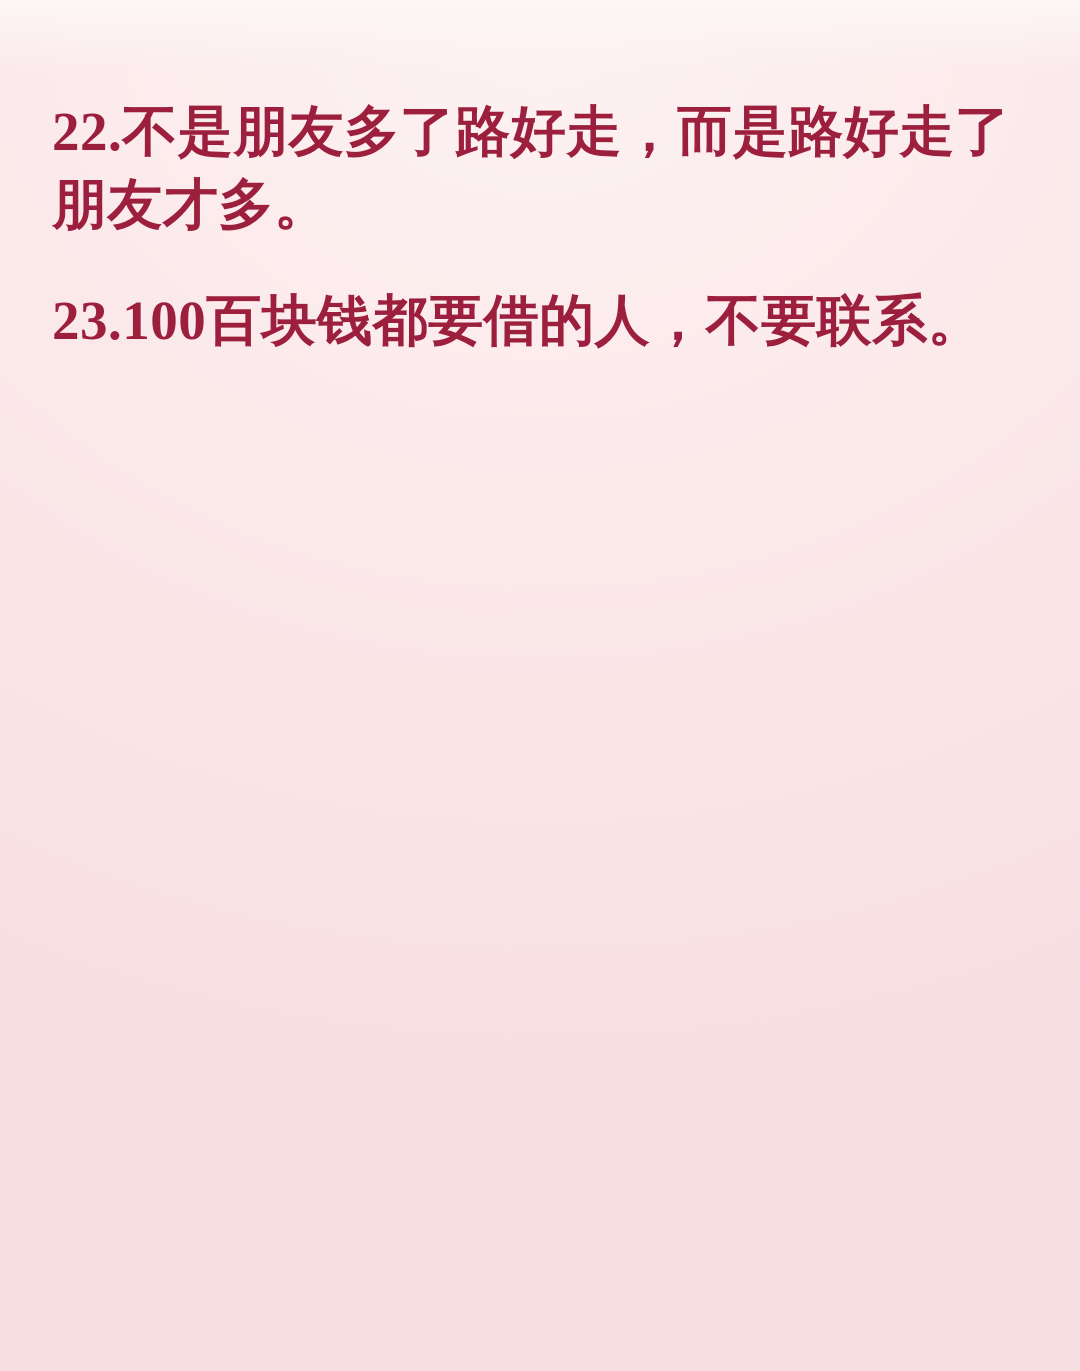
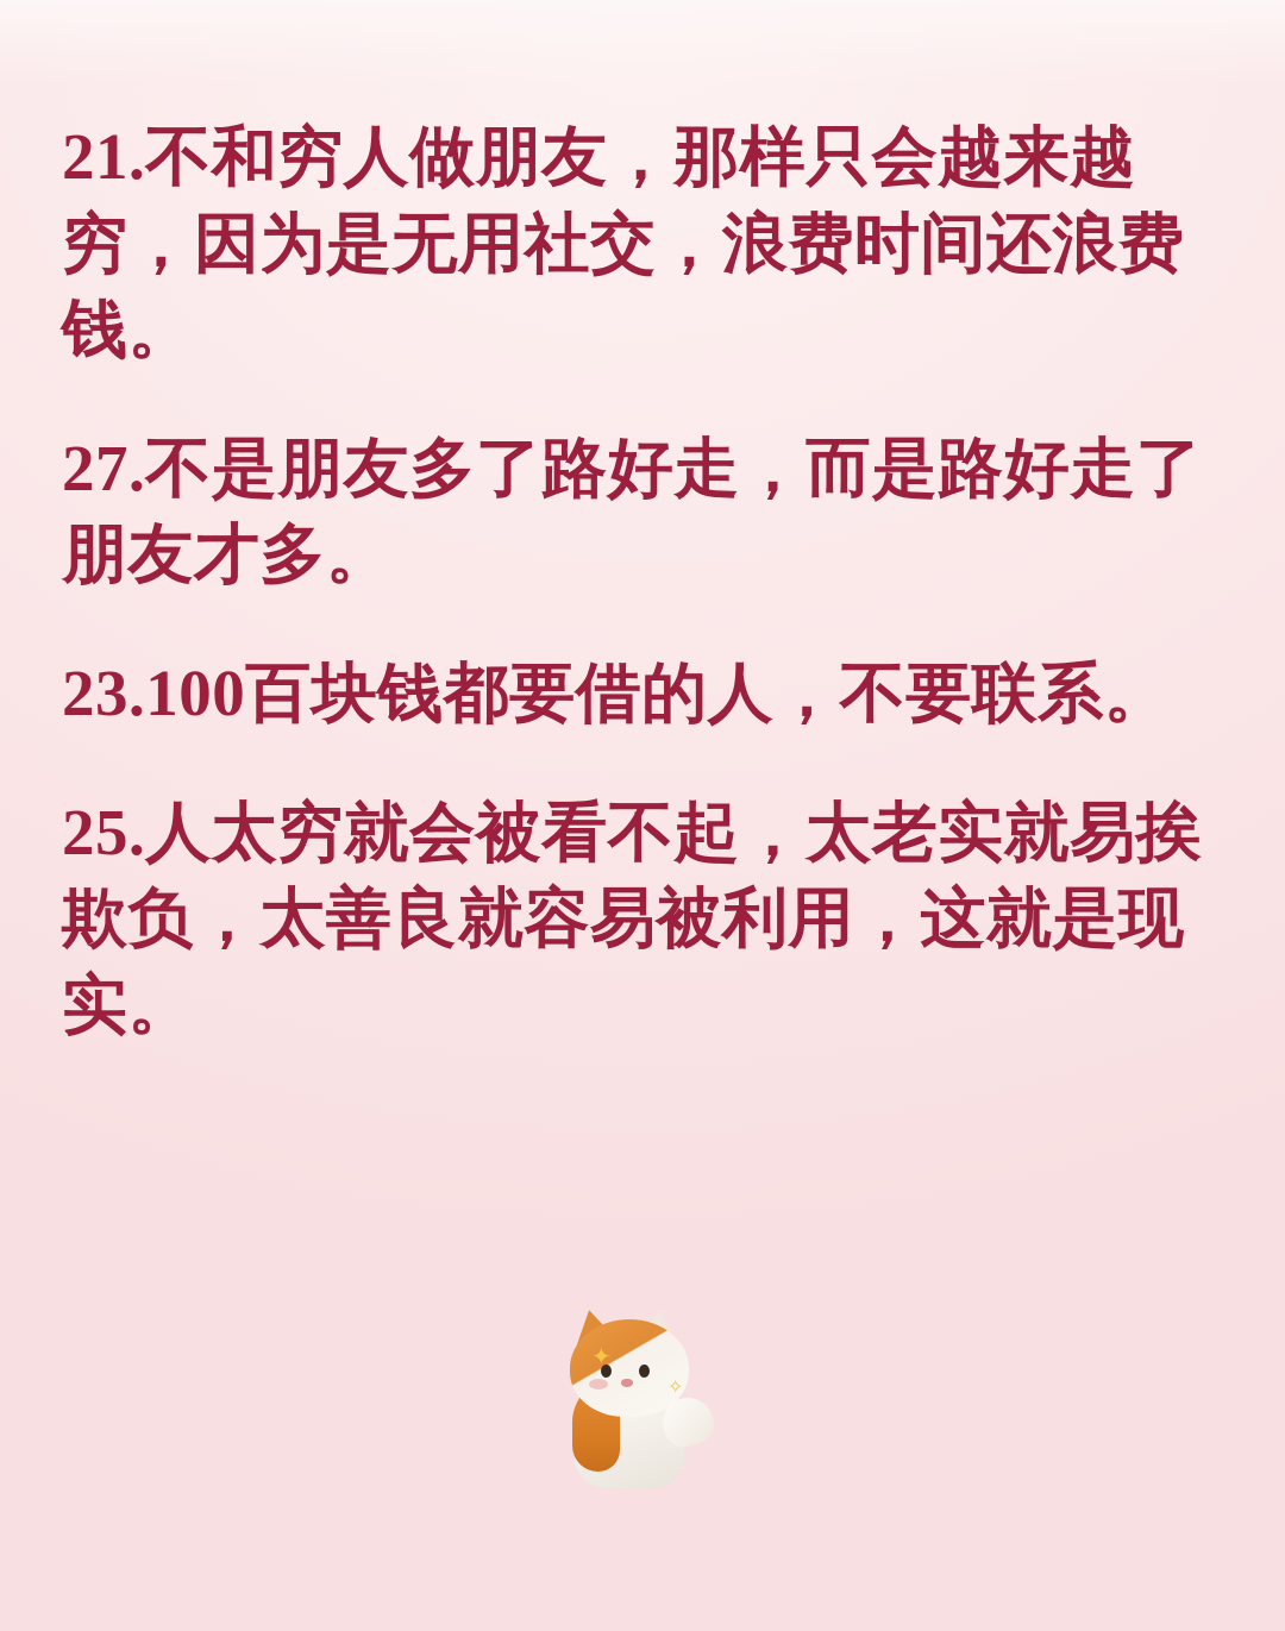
+ 21.不和穷人做朋友，那样只会越来越穷，因为是无用社交，浪费时间还浪费钱。
- 22.不是朋友多了路好走，而是路好走了朋友才多。
+ 27.不是朋友多了路好走，而是路好走了朋友才多。
  23.100百块钱都要借的人，不要联系。
+ 25.人太穷就会被看不起，太老实就易挨欺负，太善良就容易被利用，这就是现实。
+ ✦
+ ✧
